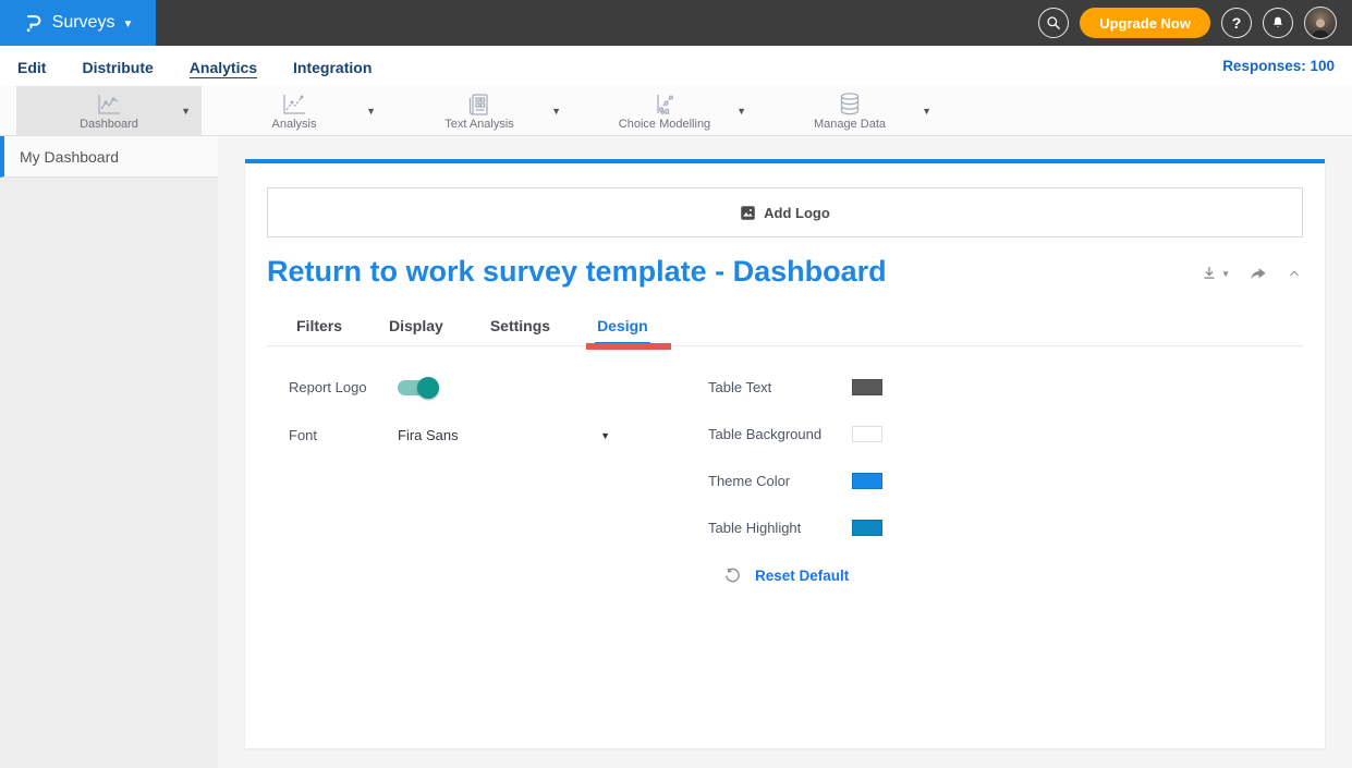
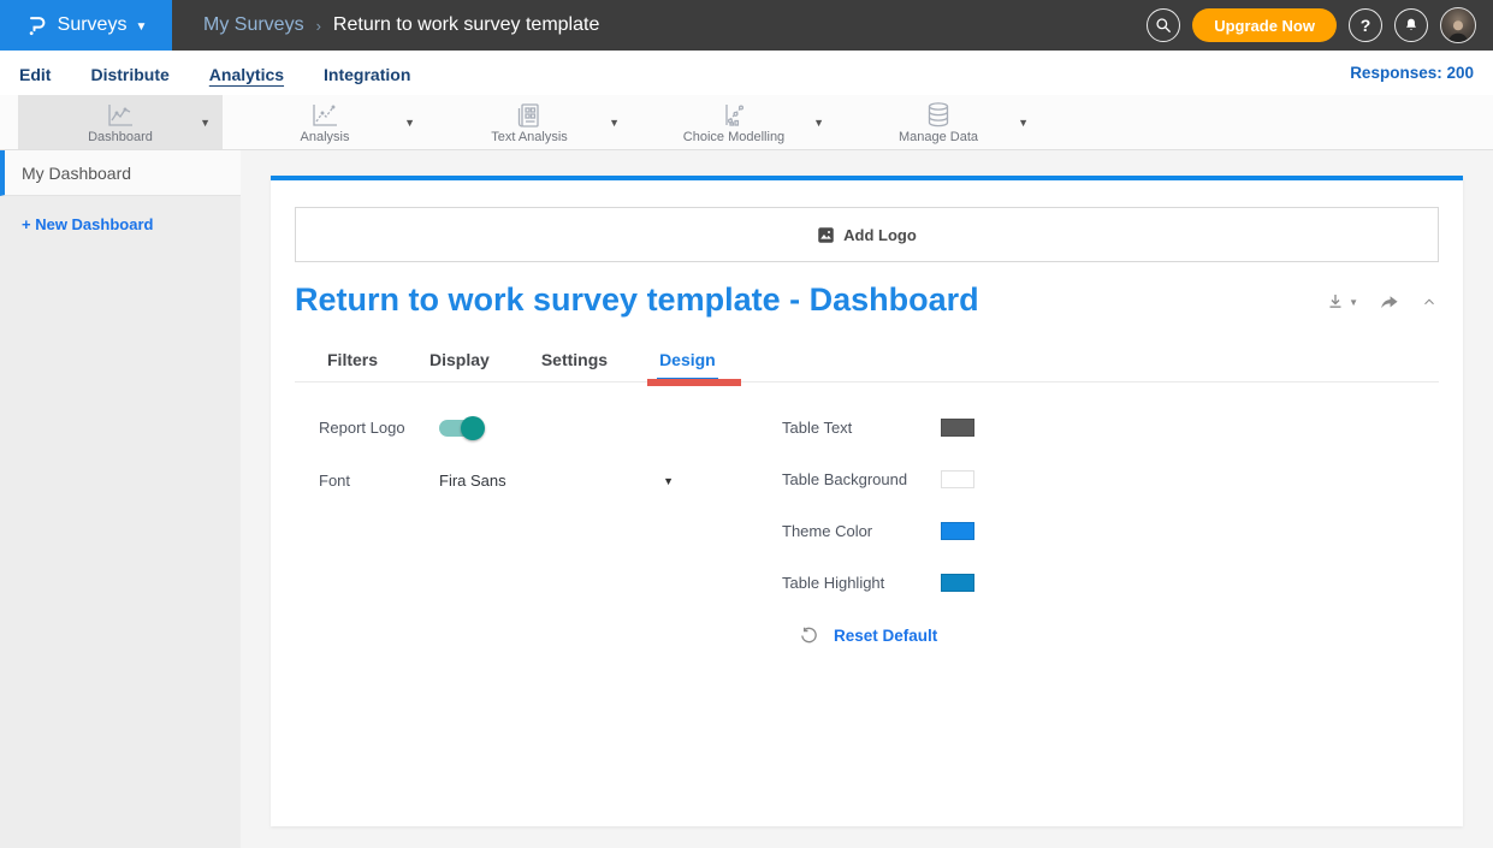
  Surveys
  ▼
+ My Surveys
+ ›
+ Return to work survey template
  Upgrade Now
  ?
  Edit
  Distribute
  Analytics
  Integration
- Responses: 100
+ Responses: 200
  Dashboard
  ▼
  Analysis
  ▼
  Text Analysis
  ▼
  Choice Modelling
  ▼
  Manage Data
  ▼
  My Dashboard
+ + New Dashboard
  Add Logo
  Return to work survey template - Dashboard
  ▼
  Filters
  Display
  Settings
  Design
  Report Logo
  Font
  Fira Sans
  ▼
  Table Text
  Table Background
  Theme Color
  Table Highlight
  Reset Default
